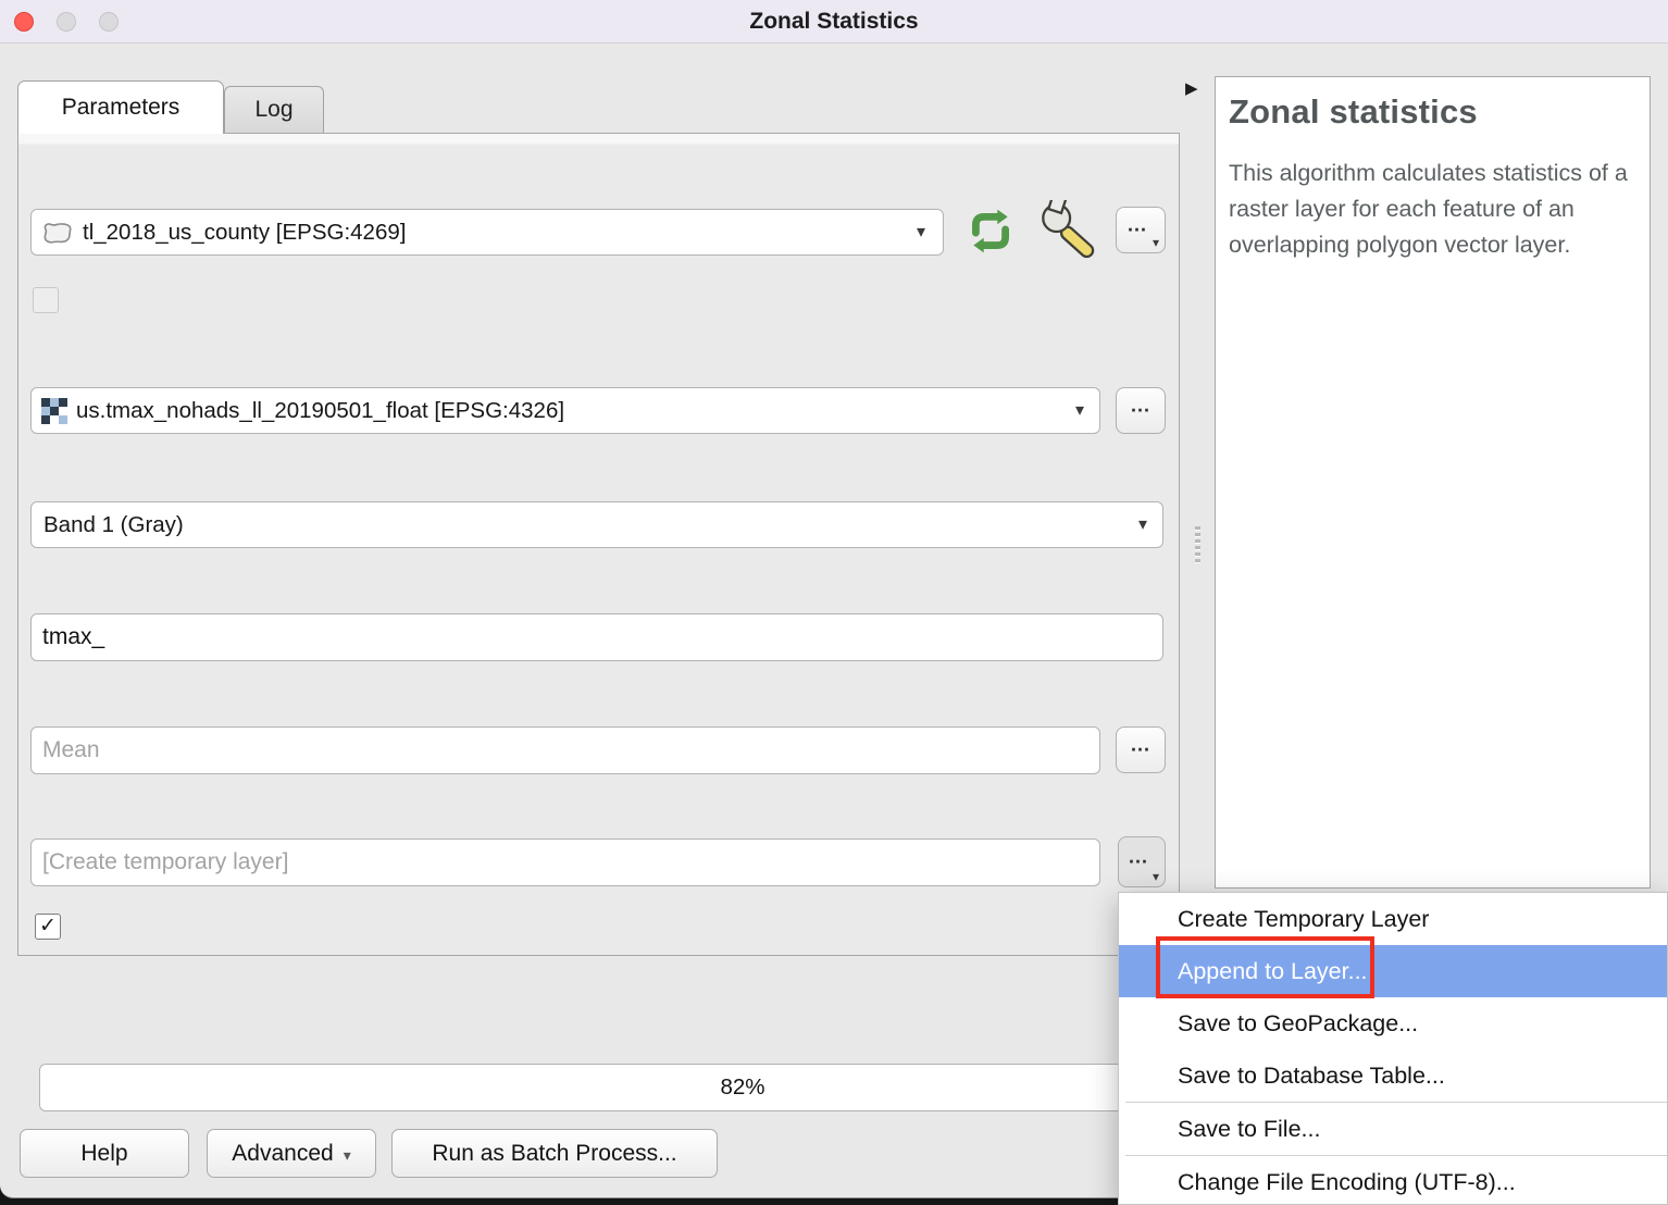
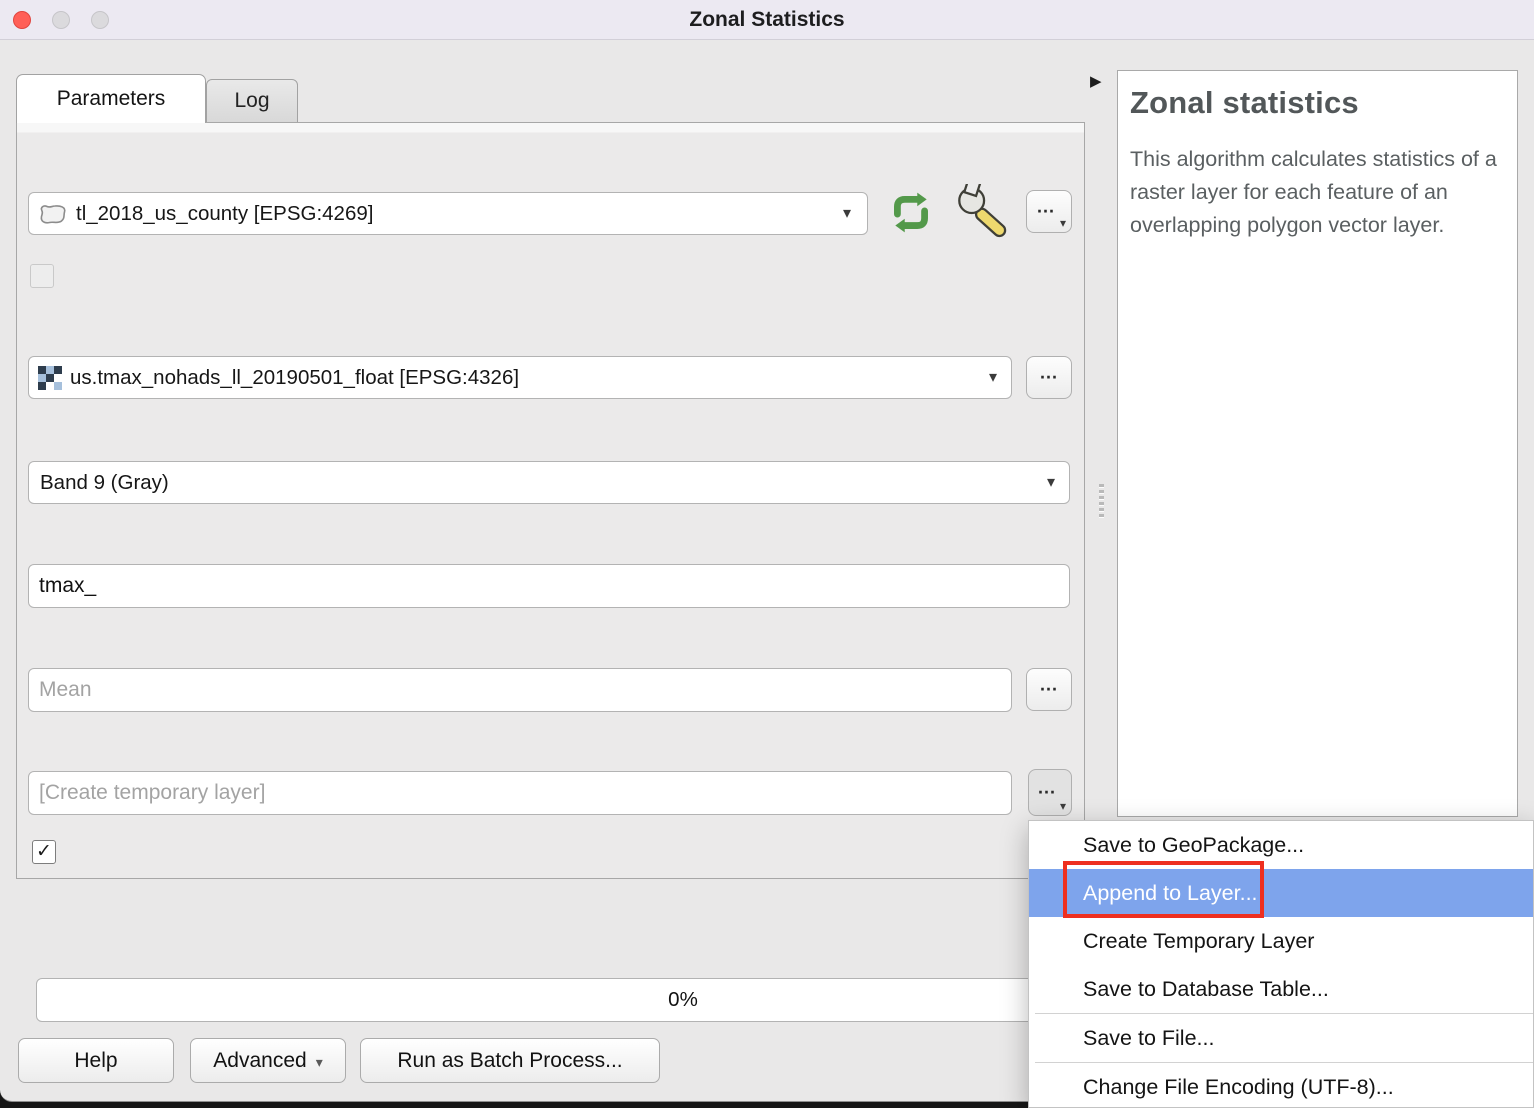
  Zonal Statistics
  Parameters
  Log
  tl_2018_us_county [EPSG:4269]
  ▾
  ...
  ▾
  us.tmax_nohads_ll_20190501_float [EPSG:4326]
  ▾
  ...
- Band 1 (Gray)
+ Band 9 (Gray)
  ▾
  tmax_
  Mean
  ...
  [Create temporary layer]
  ...
  ▾
  ✓
  ▶
  Zonal statistics
  This algorithm calculates statistics of a raster layer for each feature of an overlapping polygon vector layer.
- 82%
+ 0%
  Help
  Advanced ▾
  Run as Batch Process...
- Create Temporary Layer
+ Save to GeoPackage...
  Append to Layer...
- Save to GeoPackage...
+ Create Temporary Layer
  Save to Database Table...
  Save to File...
  Change File Encoding (UTF-8)...
